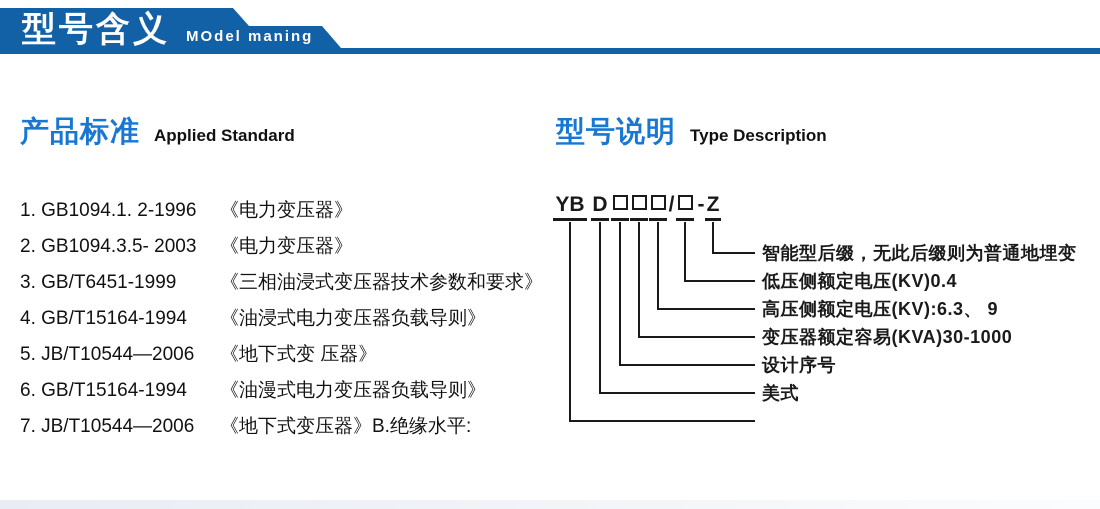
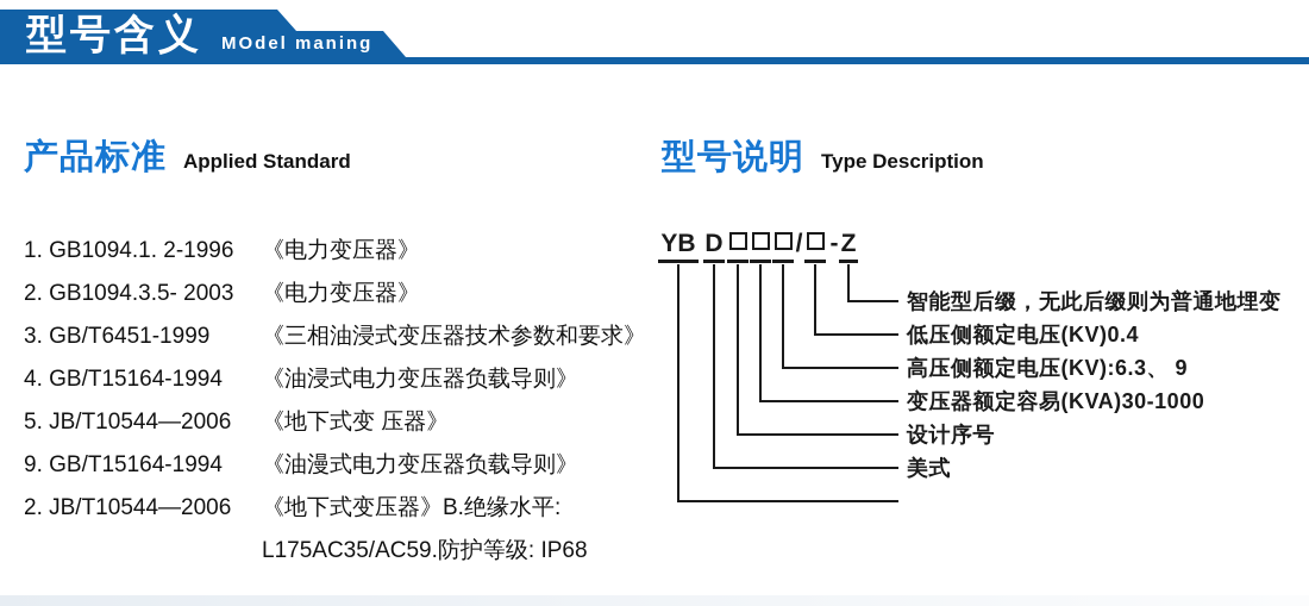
  型号含义
  MOdel maning
  产品标准 Applied Standard
  型号说明 Type Description
  1. GB1094.1. 2-1996
  《电力变压器》
  2. GB1094.3.5- 2003
  《电力变压器》
  3. GB/T6451-1999
  《三相油浸式变压器技术参数和要求》
  4. GB/T15164-1994
  《油浸式电力变压器负载导则》
  5. JB/T10544—2006
  《地下式变 压器》
- 6. GB/T15164-1994
+ 9. GB/T15164-1994
  《油漫式电力变压器负载导则》
- 7. JB/T10544—2006
+ 2. JB/T10544—2006
  《地下式变压器》B.绝缘水平:
+ L175AC35/AC59.防护等级: IP68
  YB
  D
  /
  -
  Z
  智能型后缀，无此后缀则为普通地埋变
  低压侧额定电压(KV)0.4
  高压侧额定电压(KV):6.3、 9
  变压器额定容易(KVA)30-1000
  设计序号
  美式
